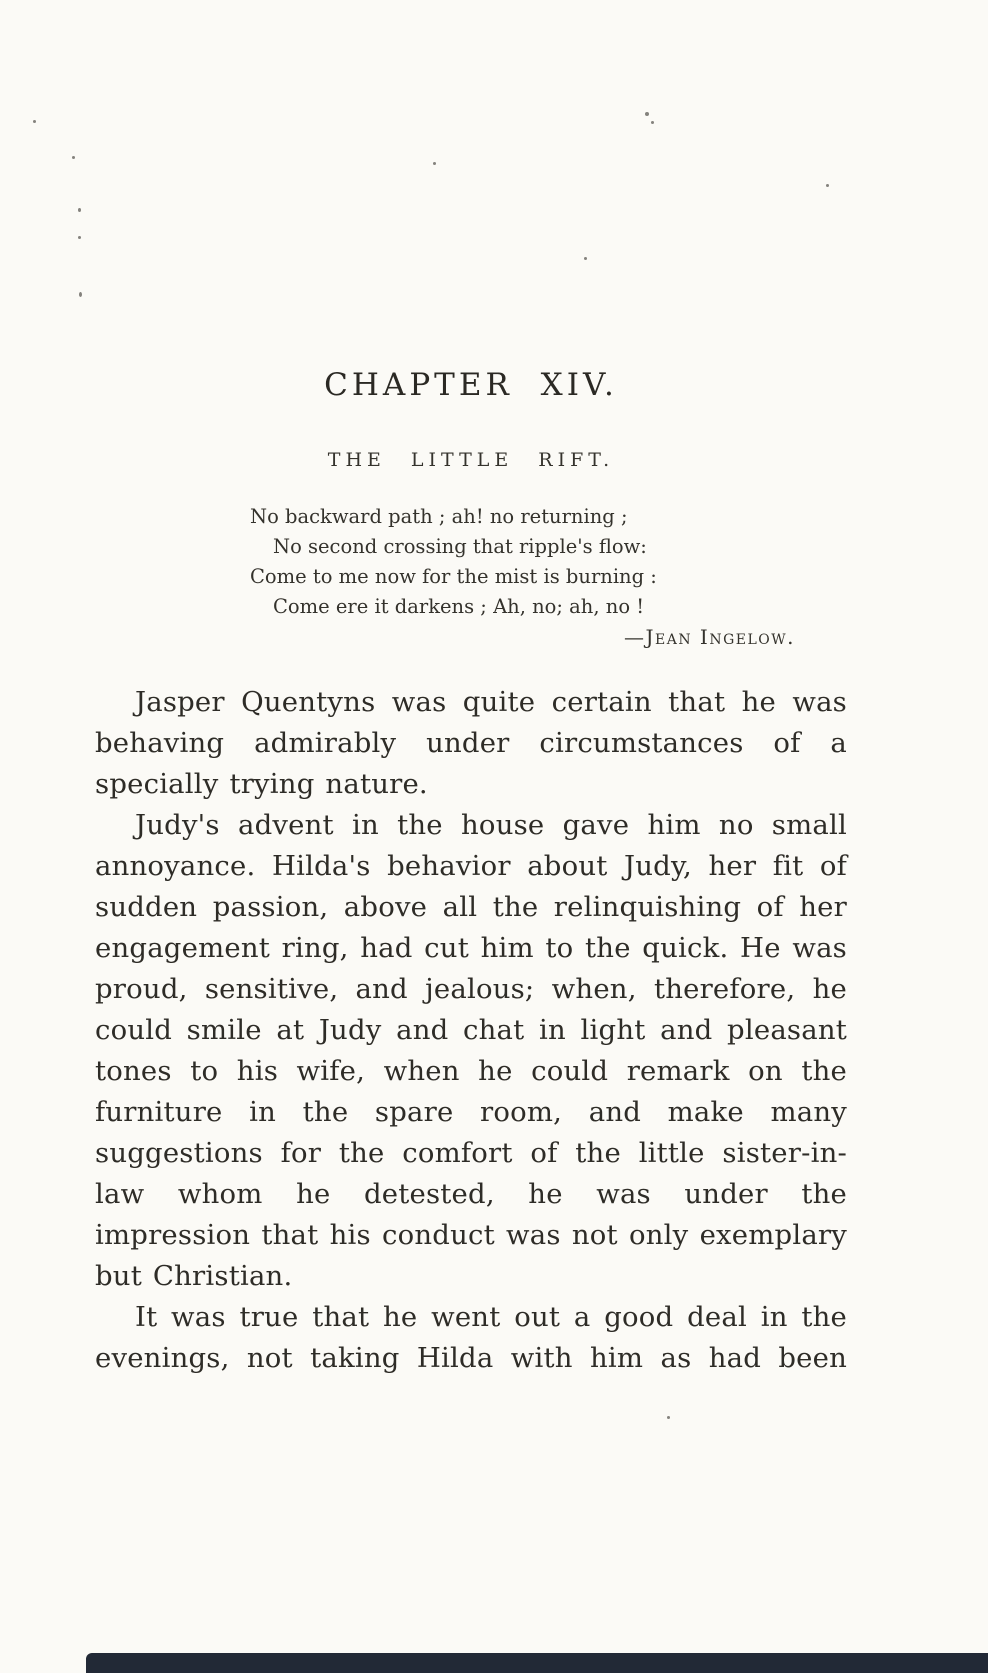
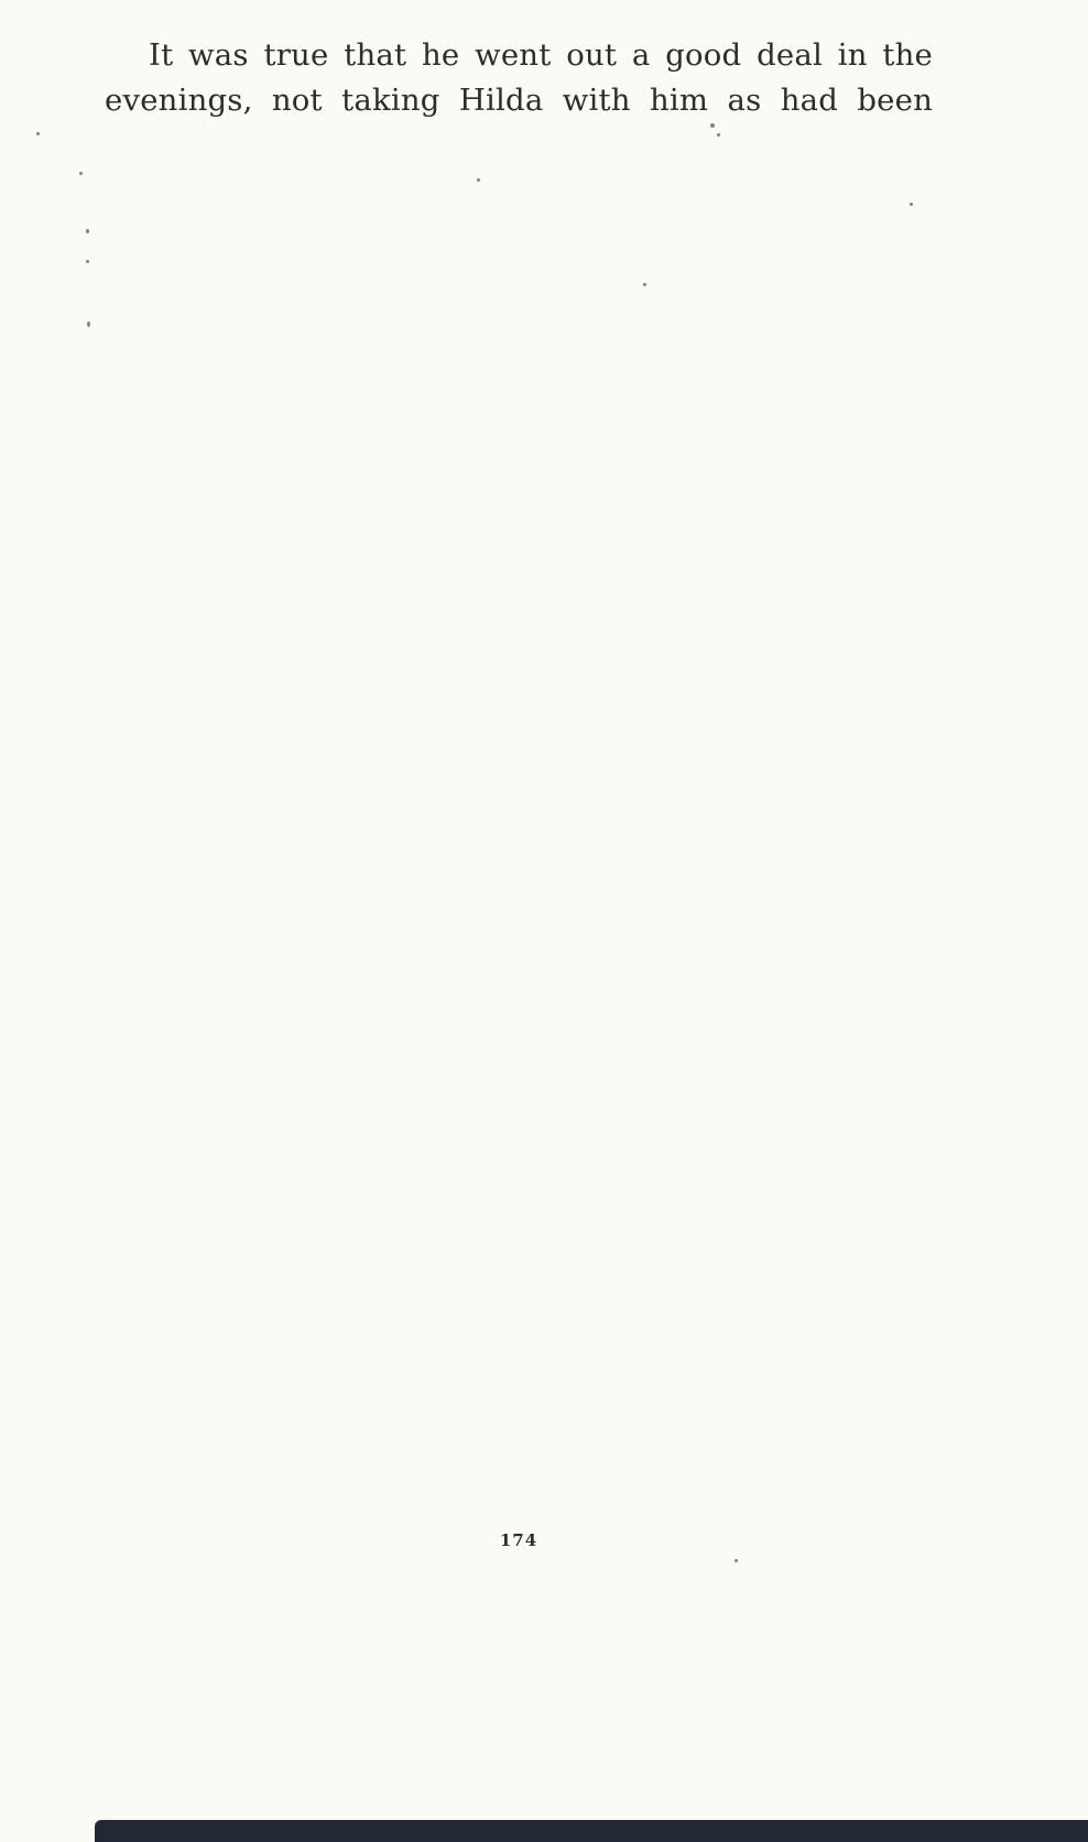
- CHAPTER XIV.
- THE LITTLE RIFT.
- No backward path ; ah! no returning ;
- No second crossing that ripple's flow:
- Come to me now for the mist is burning :
- Come ere it darkens ; Ah, no; ah, no !
- —Jean Ingelow.
- Jasper Quentyns was quite certain that he was behaving admirably under circumstances of a specially trying nature.
- Judy's advent in the house gave him no small annoyance. Hilda's behavior about Judy, her fit of sudden passion, above all the relinquishing of her engagement ring, had cut him to the quick. He was proud, sensitive, and jealous; when, therefore, he could smile at Judy and chat in light and pleasant tones to his wife, when he could remark on the furniture in the spare room, and make many suggestions for the comfort of the little sister-in-law whom he detested, he was under the impression that his conduct was not only exemplary but Christian.
  It was true that he went out a good deal in the evenings, not taking Hilda with him as had been
+ 174
